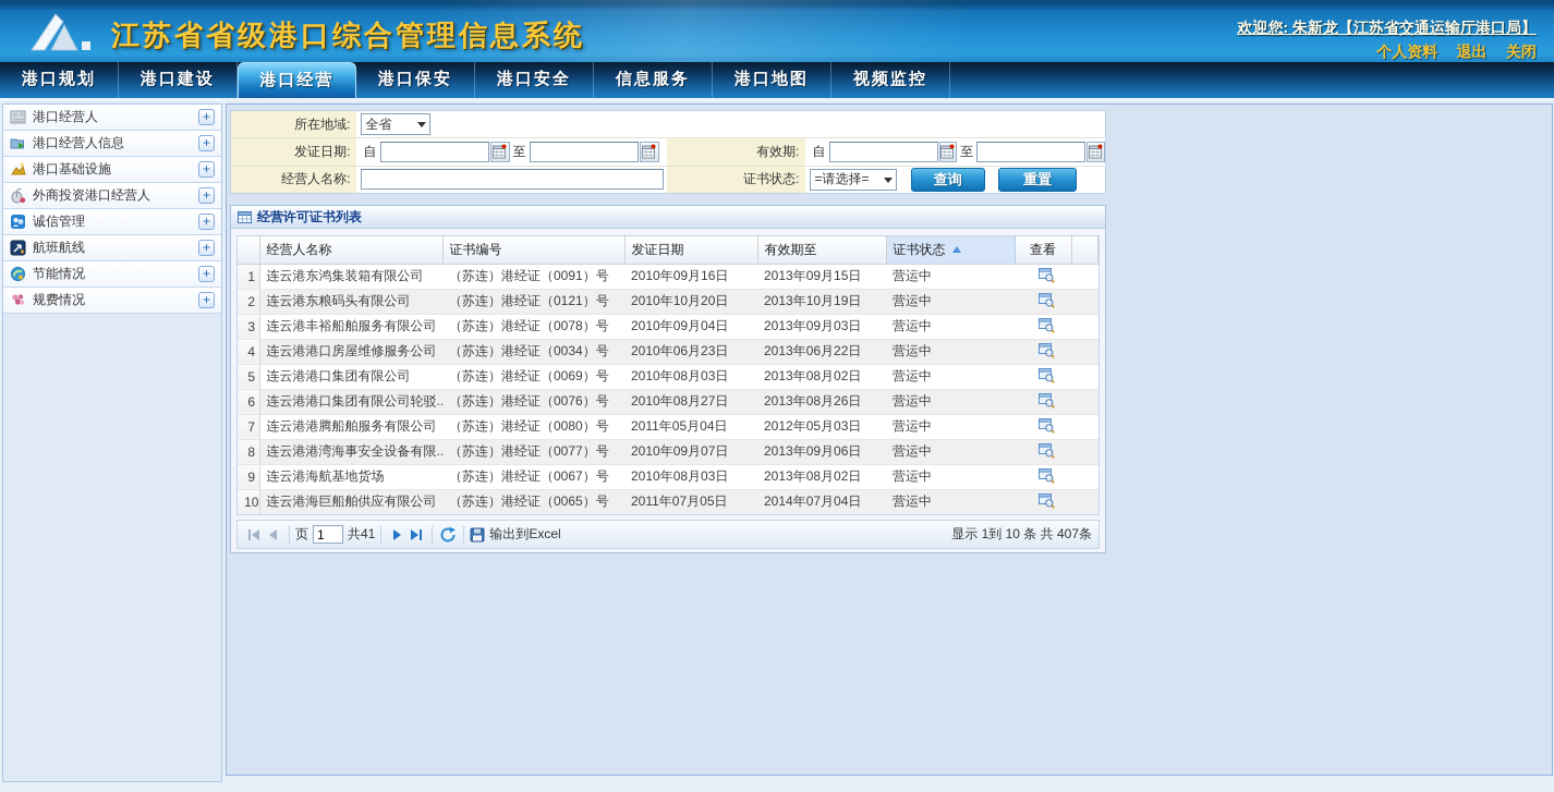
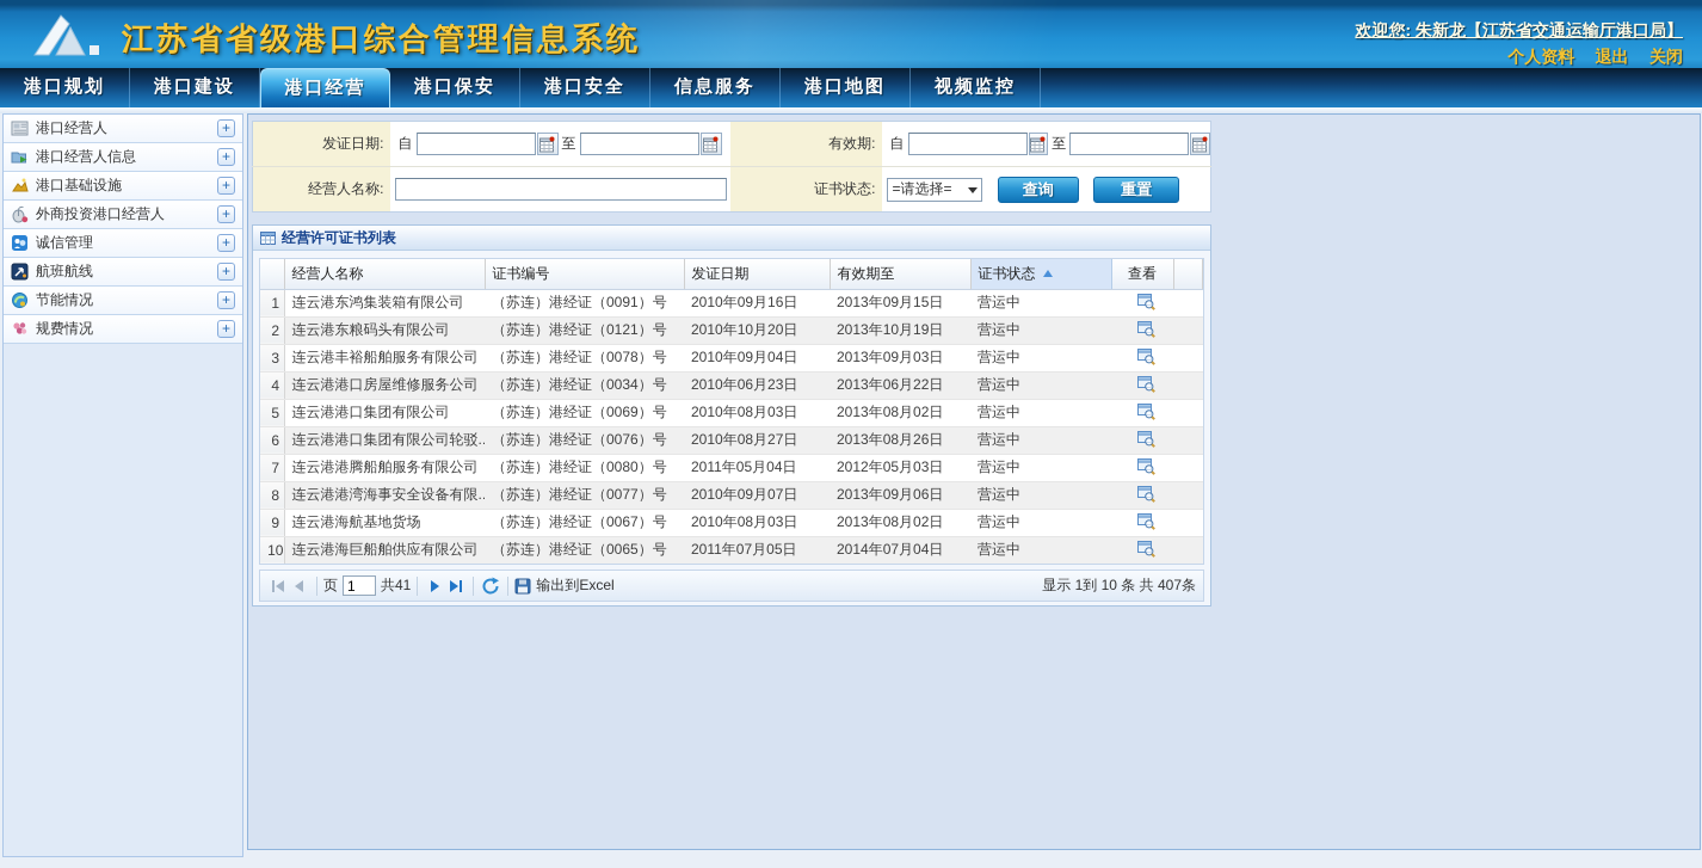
  江苏省省级港口综合管理信息系统
  欢迎您: 朱新龙【江苏省交通运输厅港口局】
  个人资料 退出 关闭
  港口规划
  港口建设
  港口经营
  港口保安
  港口安全
  信息服务
  港口地图
  视频监控
  港口经营人
  +
  港口经营人信息
  +
  港口基础设施
  +
  外商投资港口经营人
  +
  诚信管理
  +
  航班航线
  +
  节能情况
  +
  规费情况
  +
- 所在地域:	全省
  发证日期:	自 至	有效期:	自 至
  经营人名称:		证书状态:	=请选择= 查询 重置
  经营许可证书列表
  	经营人名称	证书编号	发证日期	有效期至	证书状态	查看
  1	连云港东鸿集装箱有限公司	（苏连）港经证（0091）号	2010年09月16日	2013年09月15日	营运中
  2	连云港东粮码头有限公司	（苏连）港经证（0121）号	2010年10月20日	2013年10月19日	营运中
  3	连云港丰裕船舶服务有限公司	（苏连）港经证（0078）号	2010年09月04日	2013年09月03日	营运中
  4	连云港港口房屋维修服务公司	（苏连）港经证（0034）号	2010年06月23日	2013年06月22日	营运中
  5	连云港港口集团有限公司	（苏连）港经证（0069）号	2010年08月03日	2013年08月02日	营运中
  6	连云港港口集团有限公司轮驳..	（苏连）港经证（0076）号	2010年08月27日	2013年08月26日	营运中
  7	连云港港腾船舶服务有限公司	（苏连）港经证（0080）号	2011年05月04日	2012年05月03日	营运中
  8	连云港港湾海事安全设备有限..	（苏连）港经证（0077）号	2010年09月07日	2013年09月06日	营运中
  9	连云港海航基地货场	（苏连）港经证（0067）号	2010年08月03日	2013年08月02日	营运中
  10	连云港海巨船舶供应有限公司	（苏连）港经证（0065）号	2011年07月05日	2014年07月04日	营运中
  页
  1
  共41
  输出到Excel
  显示 1到 10 条 共 407条
